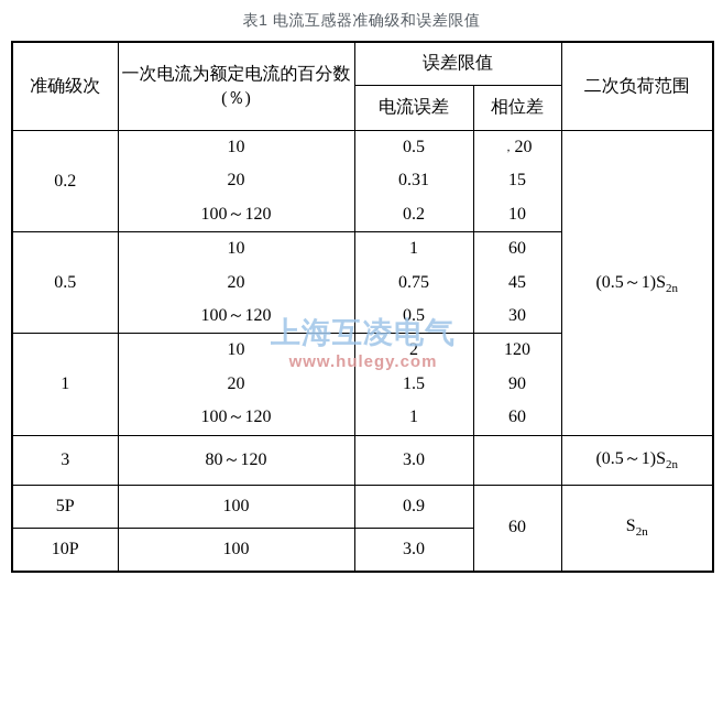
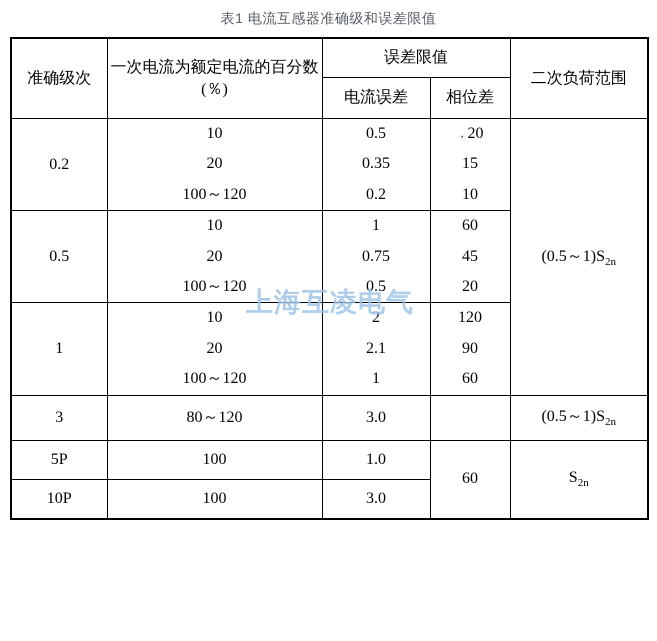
  表1 电流互感器准确级和误差限值
  准确级次	一次电流为额定电流的百分数(％)	误差限值	二次负荷范围
  电流误差	相位差
- 0.2	10 20 100～120	0.5 0.31 0.2	，20 15 10	(0.5～1)S2n
+ 0.2	10 20 100～120	0.5 0.35 0.2	，20 15 10	(0.5～1)S2n
- 0.5	10 20 100～120	1 0.75 0.5	60 45 30
+ 0.5	10 20 100～120	1 0.75 0.5	60 45 20
- 1	10 20 100～120	2 1.5 1	120 90 60
+ 1	10 20 100～120	2 2.1 1	120 90 60
  3	80～120	3.0		(0.5～1)S2n
- 5P	100	0.9	60	S2n
+ 5P	100	1.0	60	S2n
  10P	100	3.0
  上海互凌电气
- www.hulegy.com
